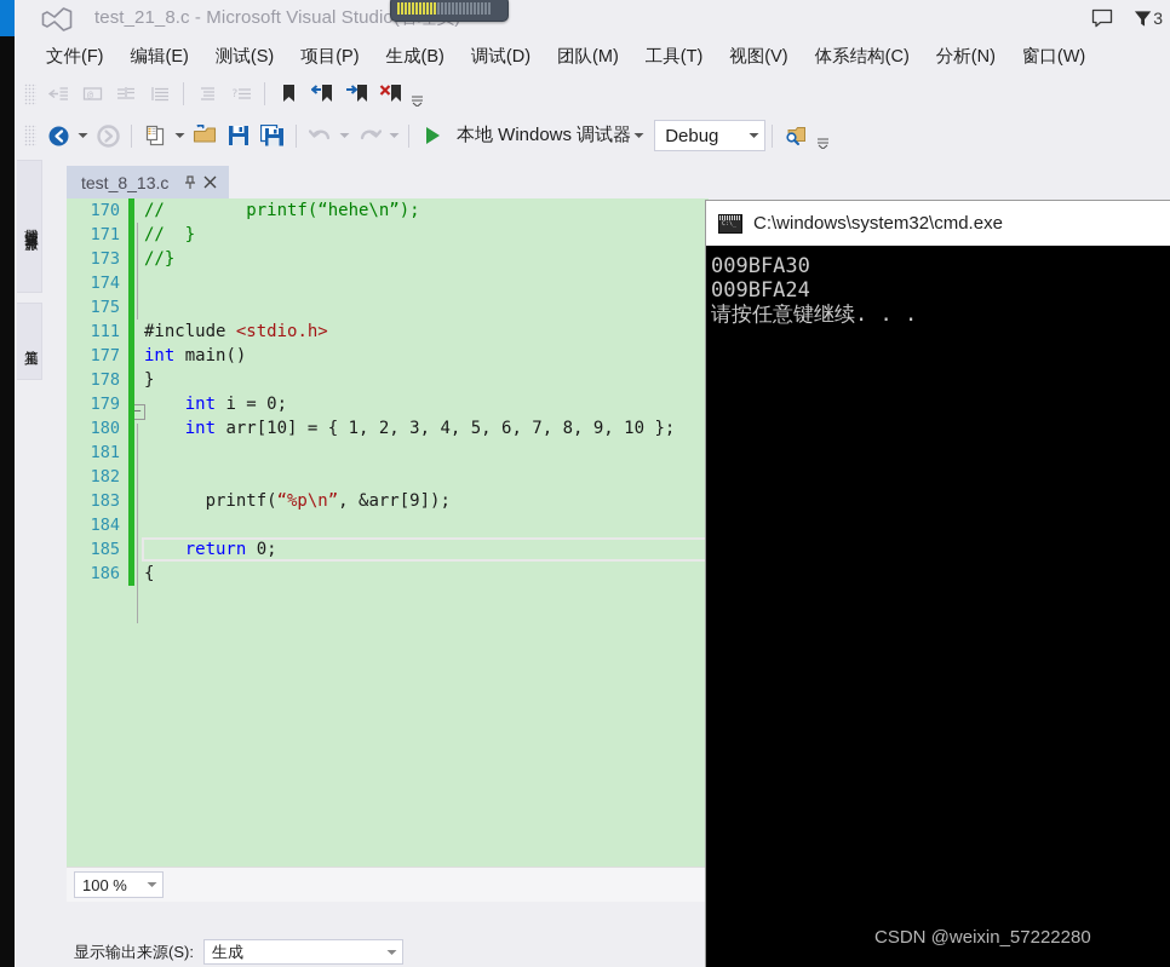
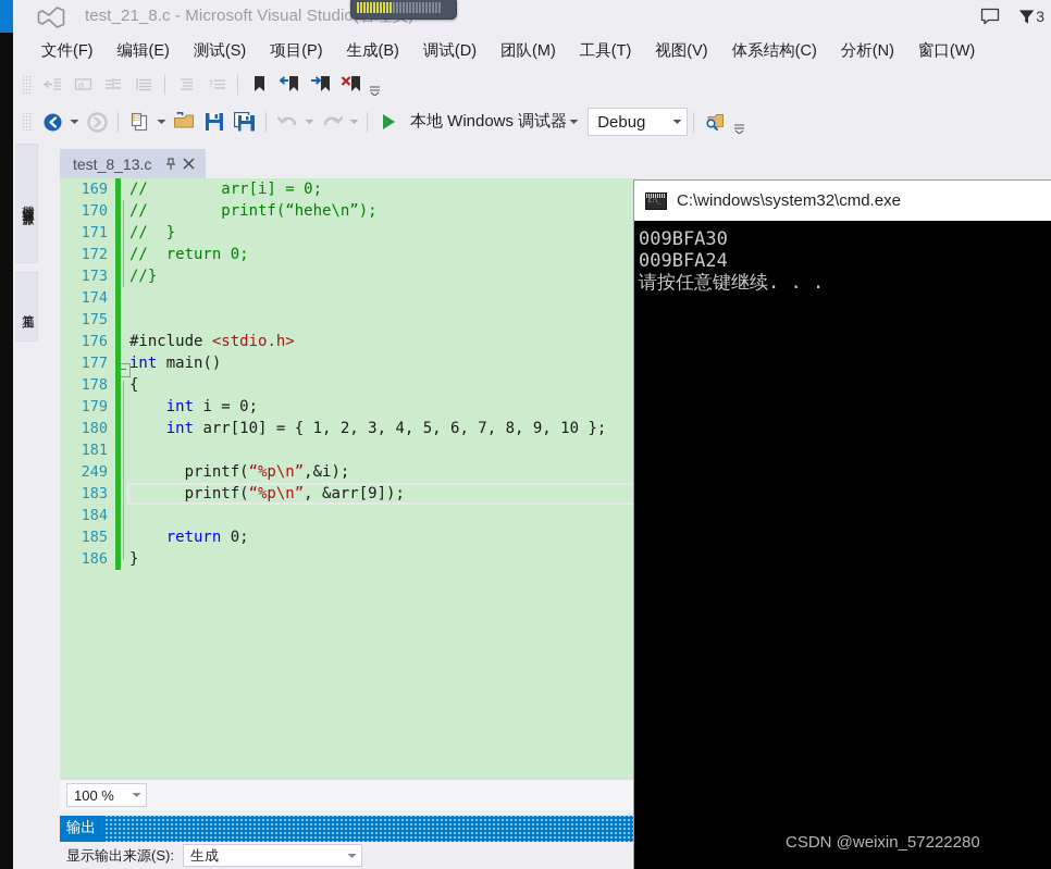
  test_21_8.c - Microsoft Visual Studio
  3
  文件(F)
  编辑(E)
  测试(S)
  项目(P)
  生成(B)
  调试(D)
  团队(M)
  工具(T)
  视图(V)
  体系结构(C)
  分析(N)
  窗口(W)
  @
  ?
  本地 Windows 调试器
  Debug
  test_8_13.c
  −
+ 169
+ // arr[i] = 0;
  170
  // printf(“hehe\n”);
  171
  // }
+ 172
+ // return 0;
  173
  //}
  174
  175
- 111
+ 176
  #include <stdio.h>
  177
  int main()
  178
- }
+ {
  179
  int i = 0;
  180
  int arr[10] = { 1, 2, 3, 4, 5, 6, 7, 8, 9, 10 };
  181
- 182
+ 249
+ printf(“%p\n”,&i);
  183
  printf(“%p\n”, &arr[9]);
  184
  185
  return 0;
  186
- {
+ }
  100 %
+ 输出
  显示输出来源(S):
  生成
  C:\windows\system32\cmd.exe
  009BFA30
  009BFA24
  请按任意键继续. . .
  CSDN @weixin_57222280
